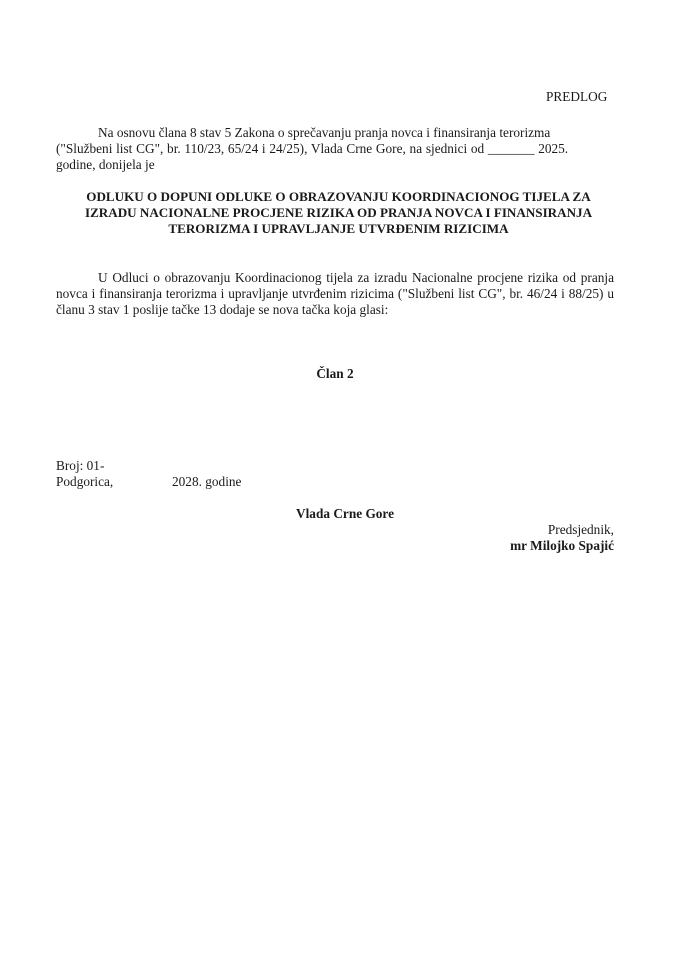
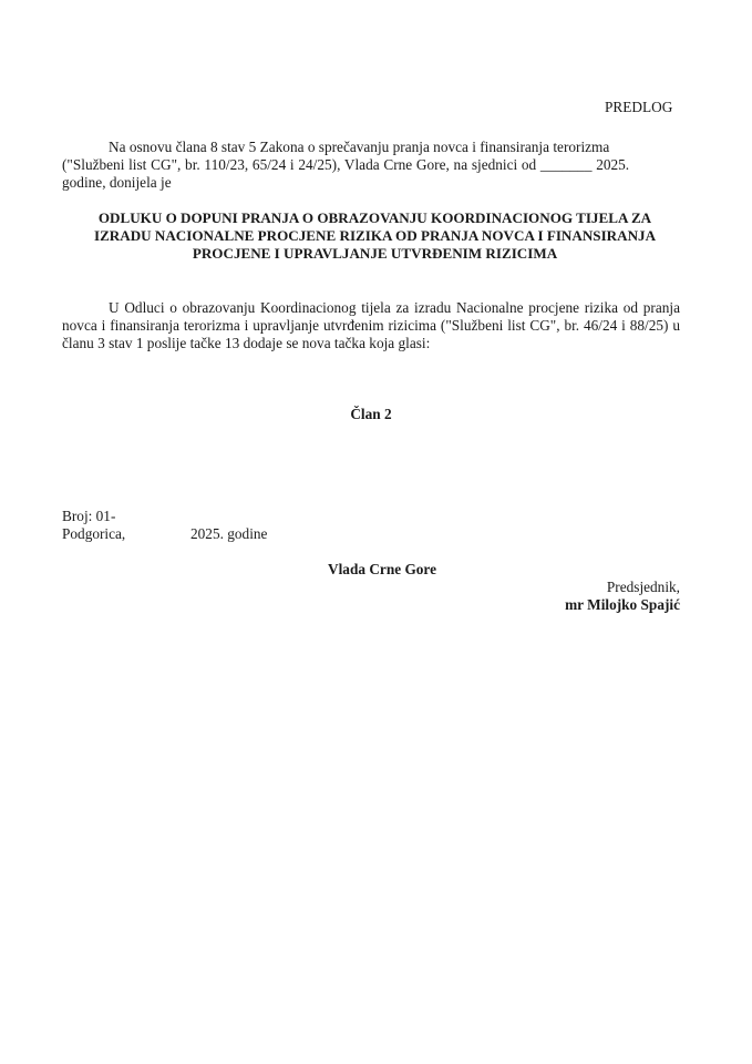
  PREDLOG
  Na osnovu člana 8 stav 5 Zakona o sprečavanju pranja novca i finansiranja terorizma
  ("Službeni list CG", br. 110/23, 65/24 i 24/25), Vlada Crne Gore, na sjednici od _______ 2025.
  godine, donijela je
- ODLUKU O DOPUNI ODLUKE O OBRAZOVANJU KOORDINACIONOG TIJELA ZA
+ ODLUKU O DOPUNI PRANJA O OBRAZOVANJU KOORDINACIONOG TIJELA ZA
  IZRADU NACIONALNE PROCJENE RIZIKA OD PRANJA NOVCA I FINANSIRANJA
- TERORIZMA I UPRAVLJANJE UTVRĐENIM RIZICIMA
+ PROCJENE I UPRAVLJANJE UTVRĐENIM RIZICIMA
  U Odluci o obrazovanju Koordinacionog tijela za izradu Nacionalne procjene rizika od pranja novca i finansiranja terorizma i upravljanje utvrđenim rizicima ("Službeni list CG", br. 46/24 i 88/25) u članu 3 stav 1 poslije tačke 13 dodaje se nova tačka koja glasi:
  Član 2
  Broj: 01-
  Podgorica,
- 2028. godine
+ 2025. godine
  Vlada Crne Gore
  Predsjednik,
  mr Milojko Spajić
